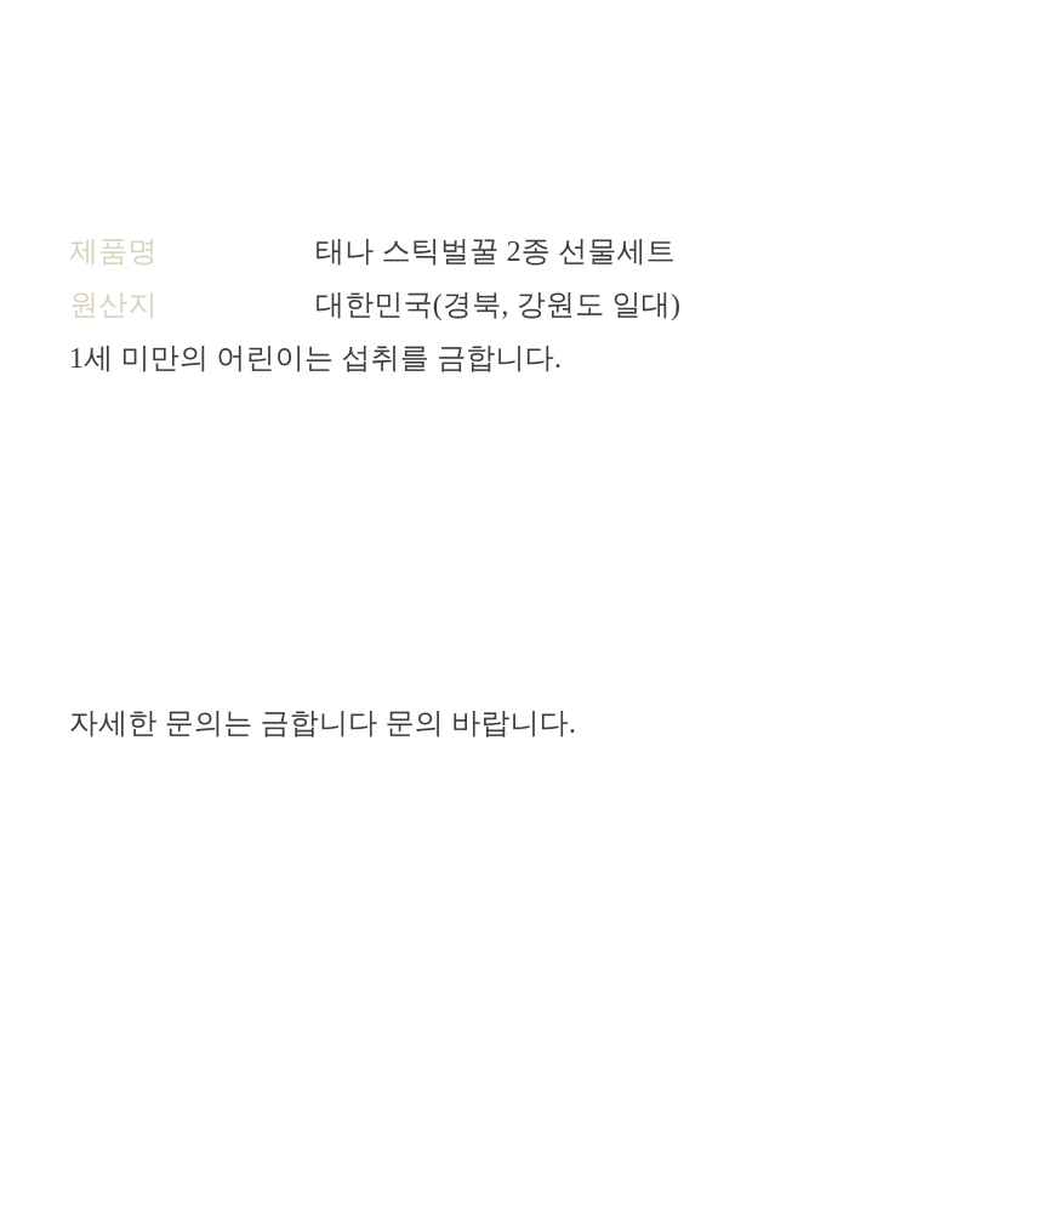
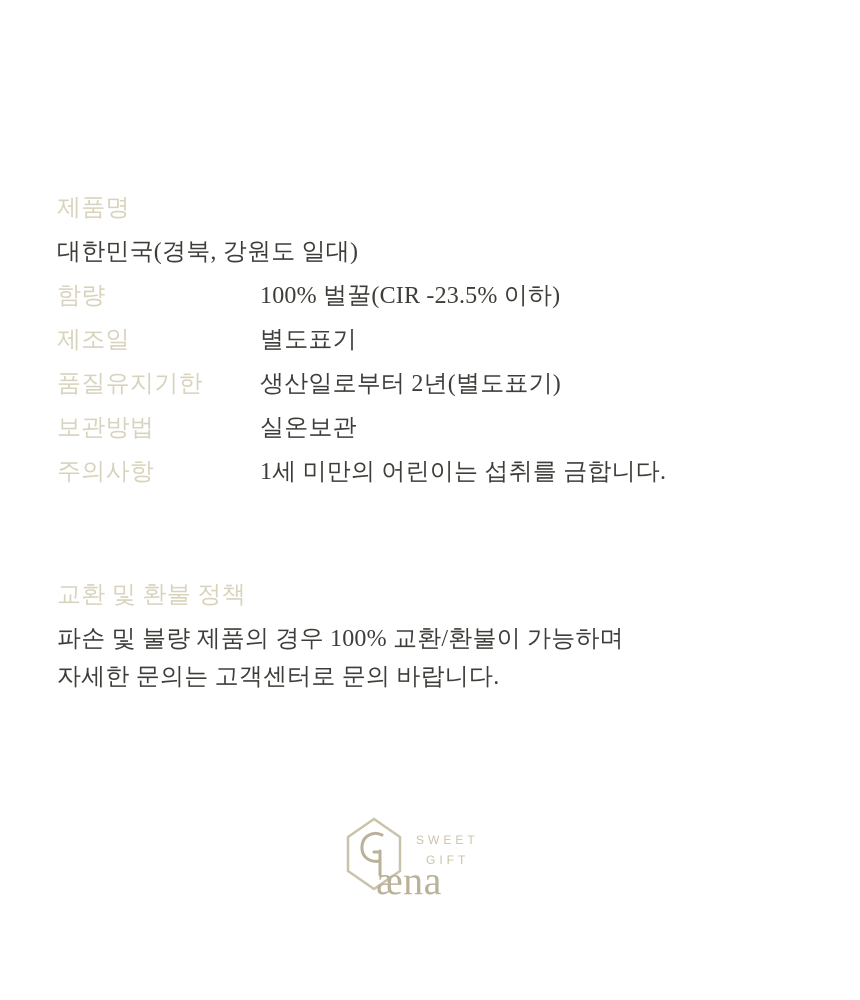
  제품명
- 태나 스틱벌꿀 2종 선물세트
- 원산지
  대한민국(경북, 강원도 일대)
+ 함량
+ 100% 벌꿀(CIR -23.5% 이하)
+ 제조일
+ 별도표기
+ 품질유지기한
+ 생산일로부터 2년(별도표기)
+ 보관방법
+ 실온보관
+ 주의사항
  1세 미만의 어린이는 섭취를 금합니다.
+ 교환 및 환불 정책
+ 파손 및 불량 제품의 경우 100% 교환/환불이 가능하며
- 자세한 문의는 금합니다 문의 바랍니다.
+ 자세한 문의는 고객센터로 문의 바랍니다.
+ SWEET
+ GIFT
+ æna
